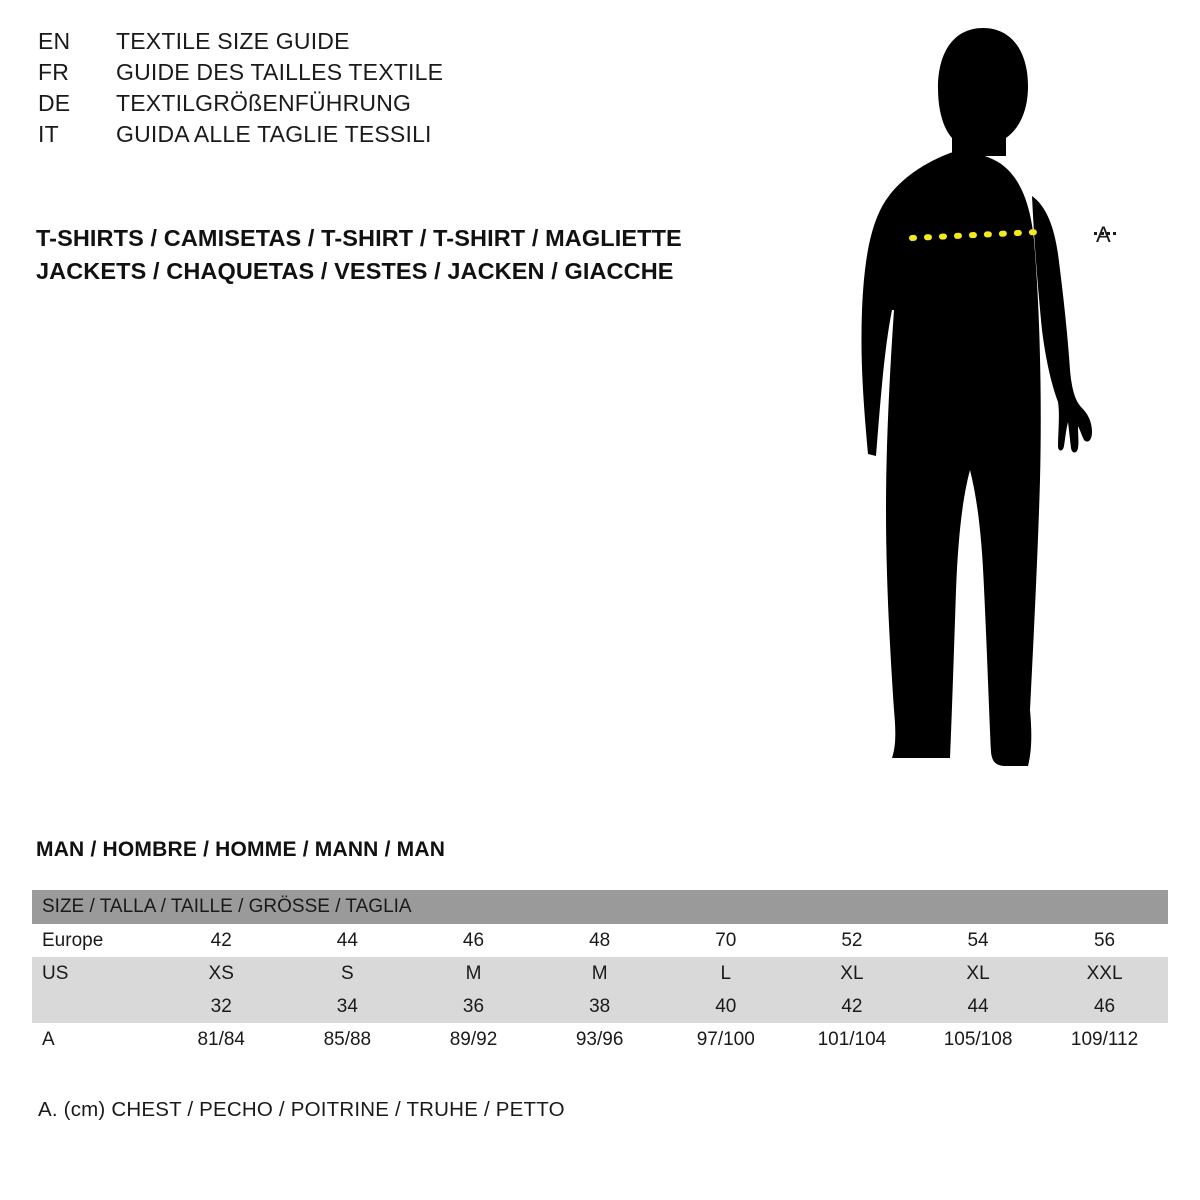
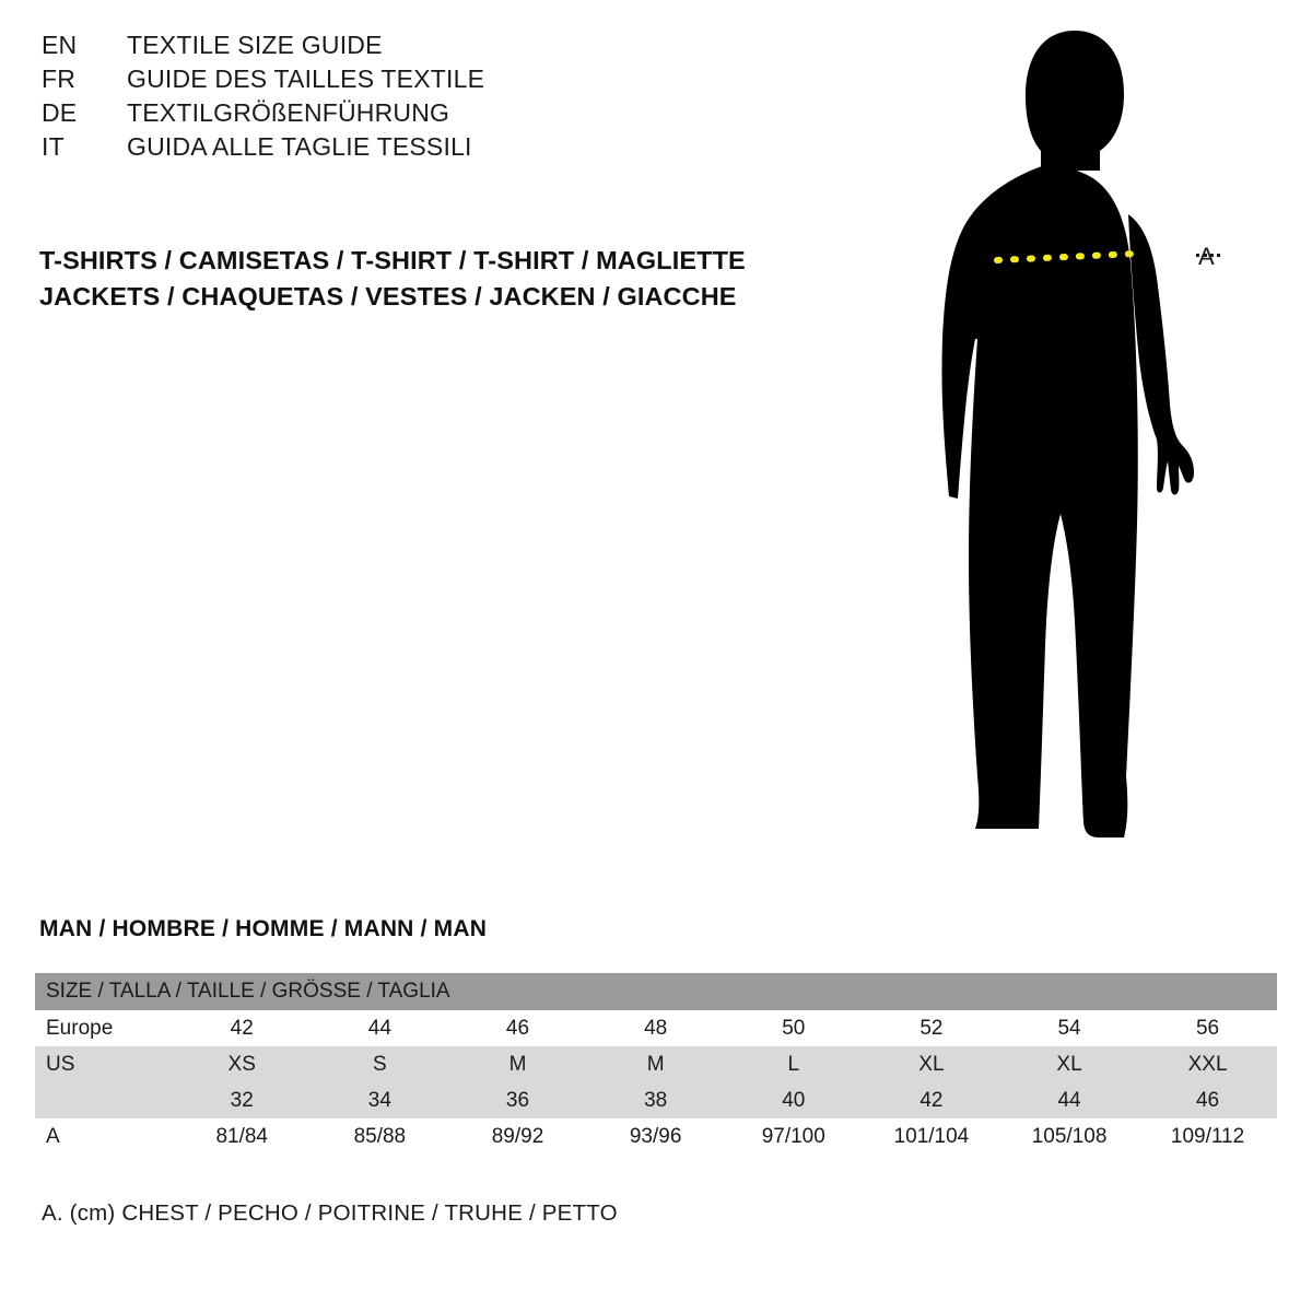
  EN
  TEXTILE SIZE GUIDE
  FR
  GUIDE DES TAILLES TEXTILE
  DE
  TEXTILGRÖßENFÜHRUNG
  IT
  GUIDA ALLE TAGLIE TESSILI
  T-SHIRTS / CAMISETAS / T-SHIRT / T-SHIRT / MAGLIETTE
  JACKETS / CHAQUETAS / VESTES / JACKEN / GIACCHE
  A
  MAN / HOMBRE / HOMME / MANN / MAN
  SIZE / TALLA / TAILLE / GRÖSSE / TAGLIA
- Europe	42	44	46	48	70	52	54	56
+ Europe	42	44	46	48	50	52	54	56
  US	XS	S	M	M	L	XL	XL	XXL
  	32	34	36	38	40	42	44	46
  A	81/84	85/88	89/92	93/96	97/100	101/104	105/108	109/112
  A. (cm) CHEST / PECHO / POITRINE / TRUHE / PETTO
